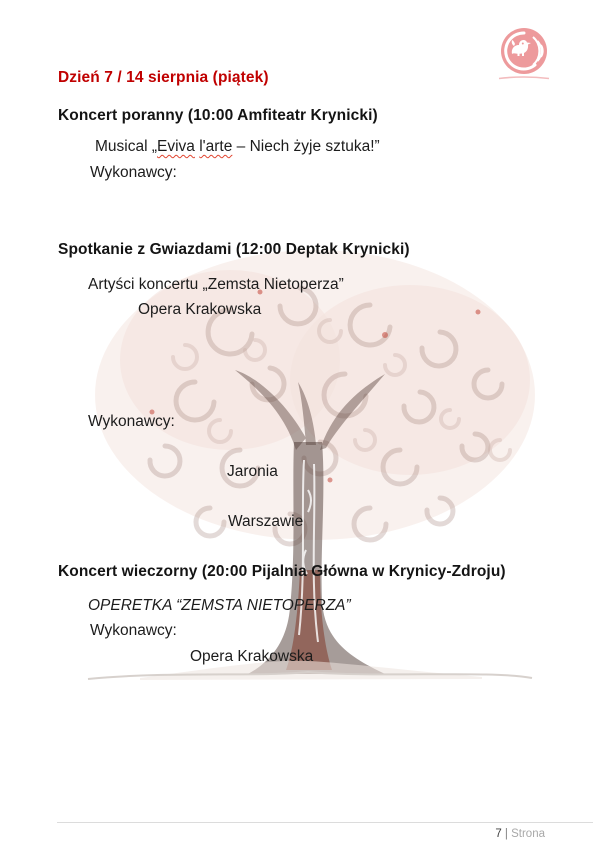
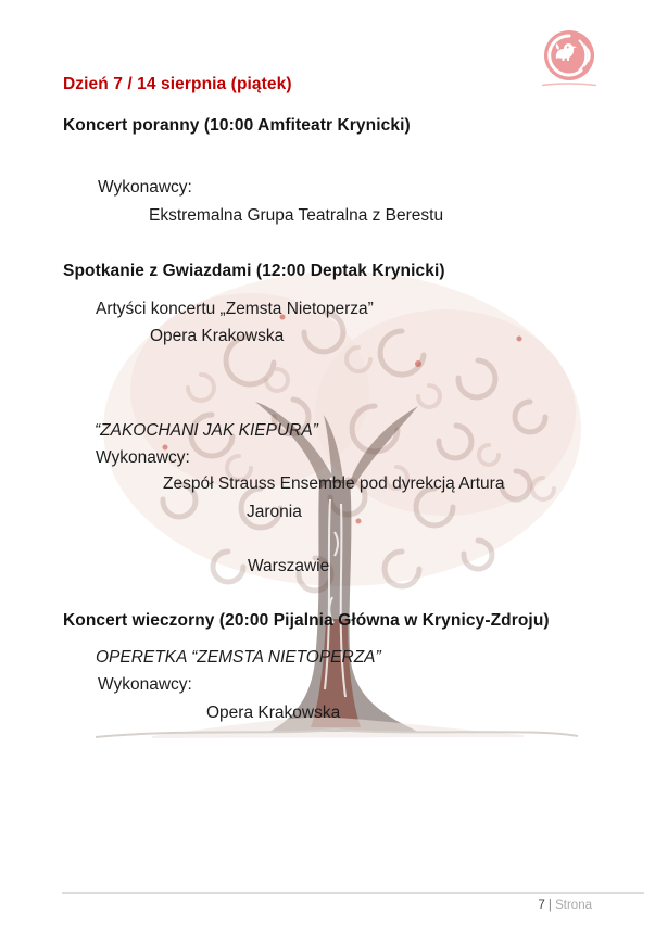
  Dzień 7 / 14 sierpnia (piątek)
  Koncert poranny (10:00 Amfiteatr Krynicki)
- Musical „Eviva l'arte – Niech żyje sztuka!”
  Wykonawcy:
+ Ekstremalna Grupa Teatralna z Berestu
  Spotkanie z Gwiazdami (12:00 Deptak Krynicki)
  Artyści koncertu „Zemsta Nietoperza”
  Opera Krakowska
+ “ZAKOCHANI JAK KIEPURA”
  Wykonawcy:
+ Zespół Strauss Ensemble pod dyrekcją Artura
  Jaronia
  Warszawie
  Koncert wieczorny (20:00 Pijalnia Główna w Krynicy-Zdroju)
  OPERETKA “ZEMSTA NIETOPERZA”
  Wykonawcy:
  Opera Krakowska
  7 | Strona
